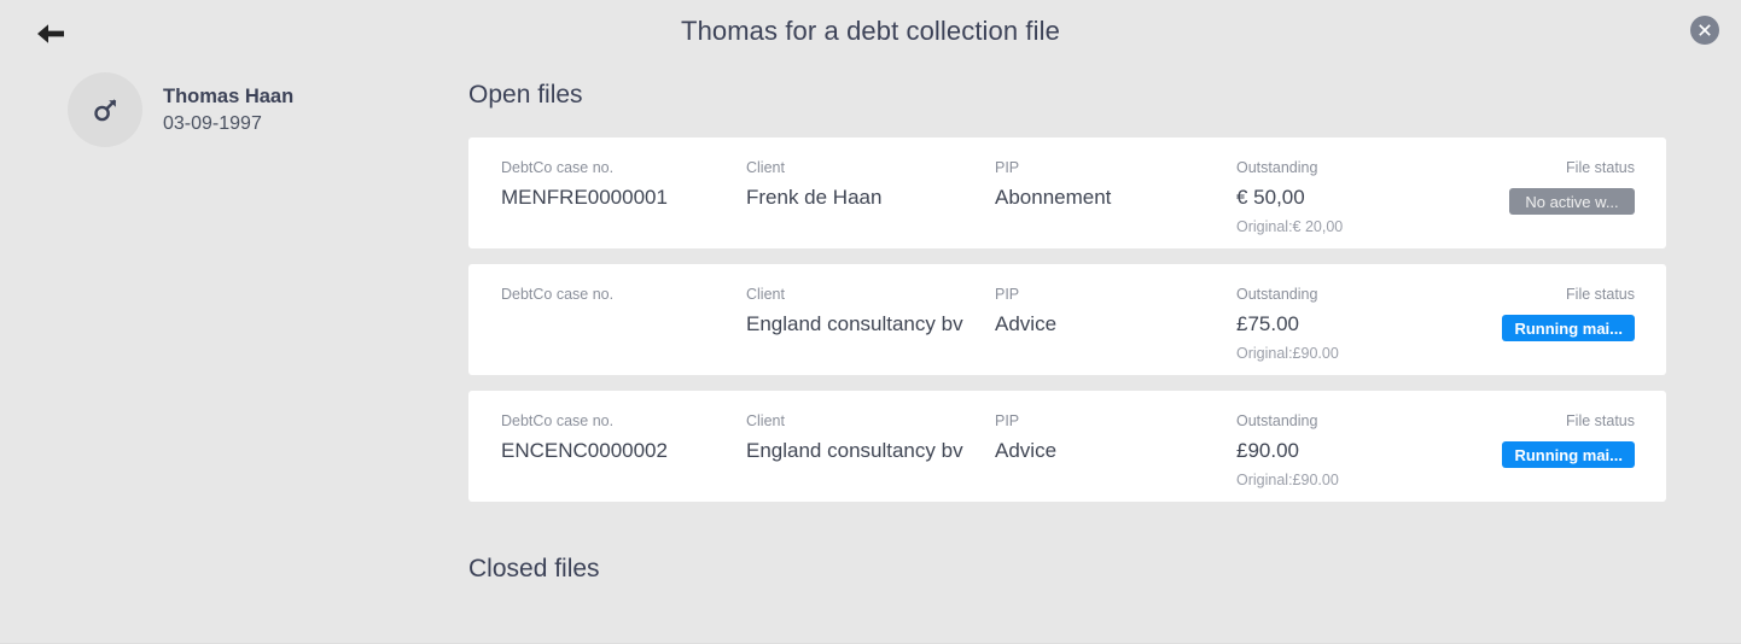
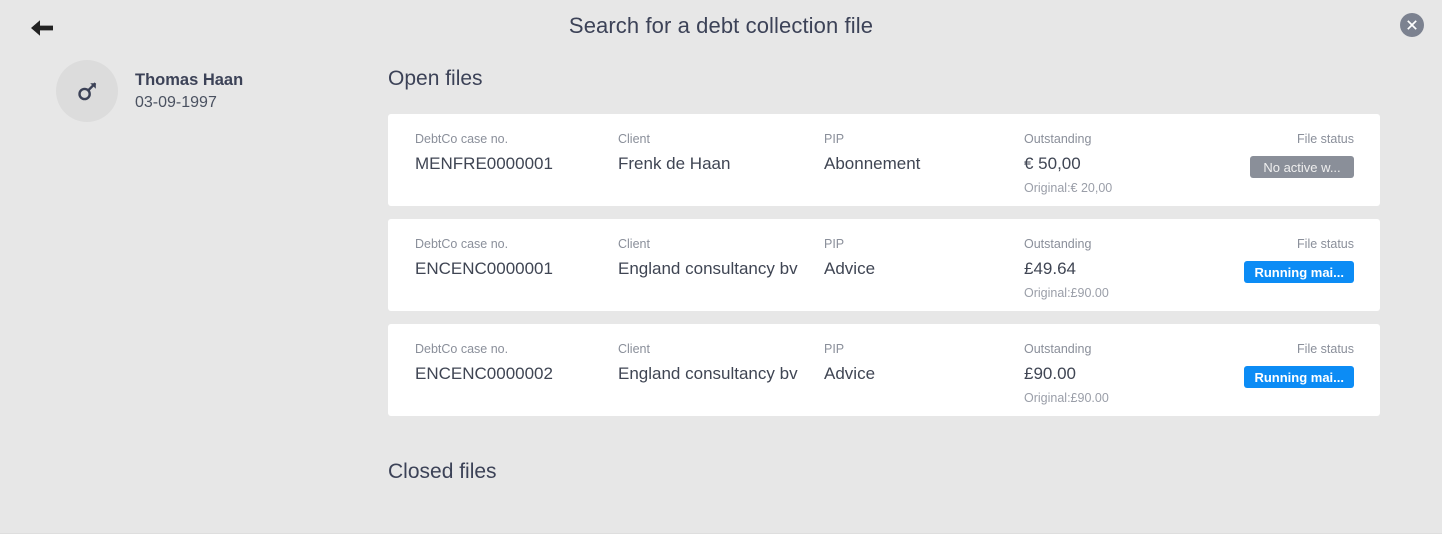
- Thomas for a debt collection file
+ Search for a debt collection file
  Thomas Haan
  03-09-1997
  Open files
  DebtCo case no.
  MENFRE0000001
  Client
  Frenk de Haan
  PIP
  Abonnement
  Outstanding
  € 50,00
  Original:€ 20,00
  File status
  No active w...
  DebtCo case no.
+ ENCENC0000001
  Client
  England consultancy bv
  PIP
  Advice
  Outstanding
- £75.00
+ £49.64
  Original:£90.00
  File status
  Running mai...
  DebtCo case no.
  ENCENC0000002
  Client
  England consultancy bv
  PIP
  Advice
  Outstanding
  £90.00
  Original:£90.00
  File status
  Running mai...
  Closed files
